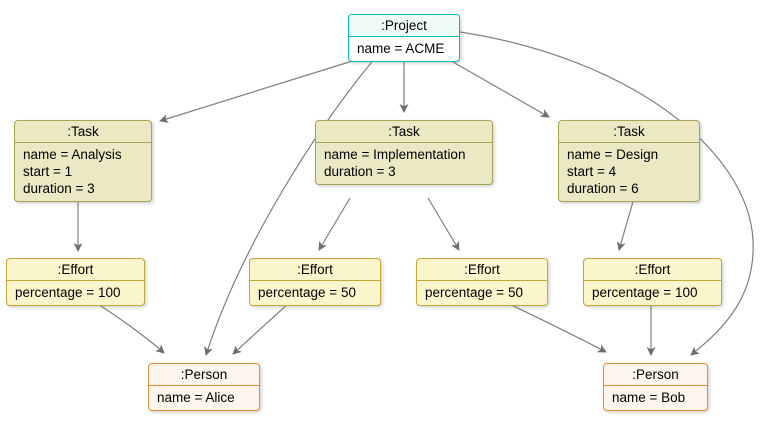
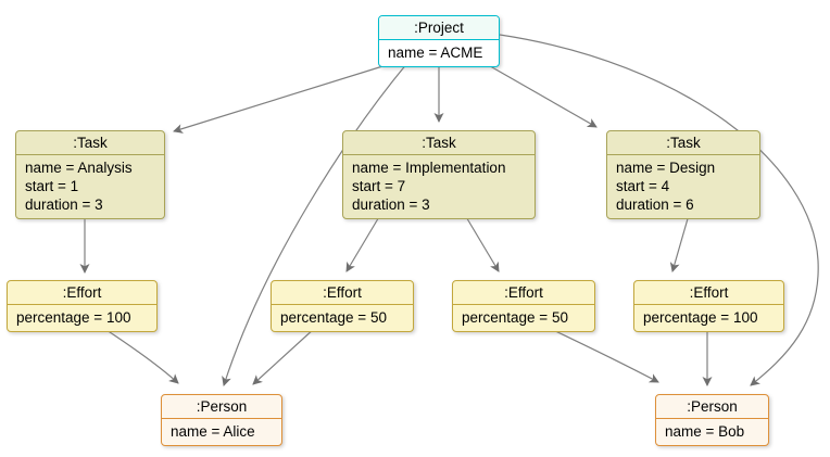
  :Project
  name = ACME
  :Task
  name = Analysis
  start = 1
  duration = 3
  :Task
  name = Implementation
+ start = 7
  duration = 3
  :Task
  name = Design
  start = 4
  duration = 6
  :Effort
  percentage = 100
  :Effort
  percentage = 50
  :Effort
  percentage = 50
  :Effort
  percentage = 100
  :Person
  name = Alice
  :Person
  name = Bob
